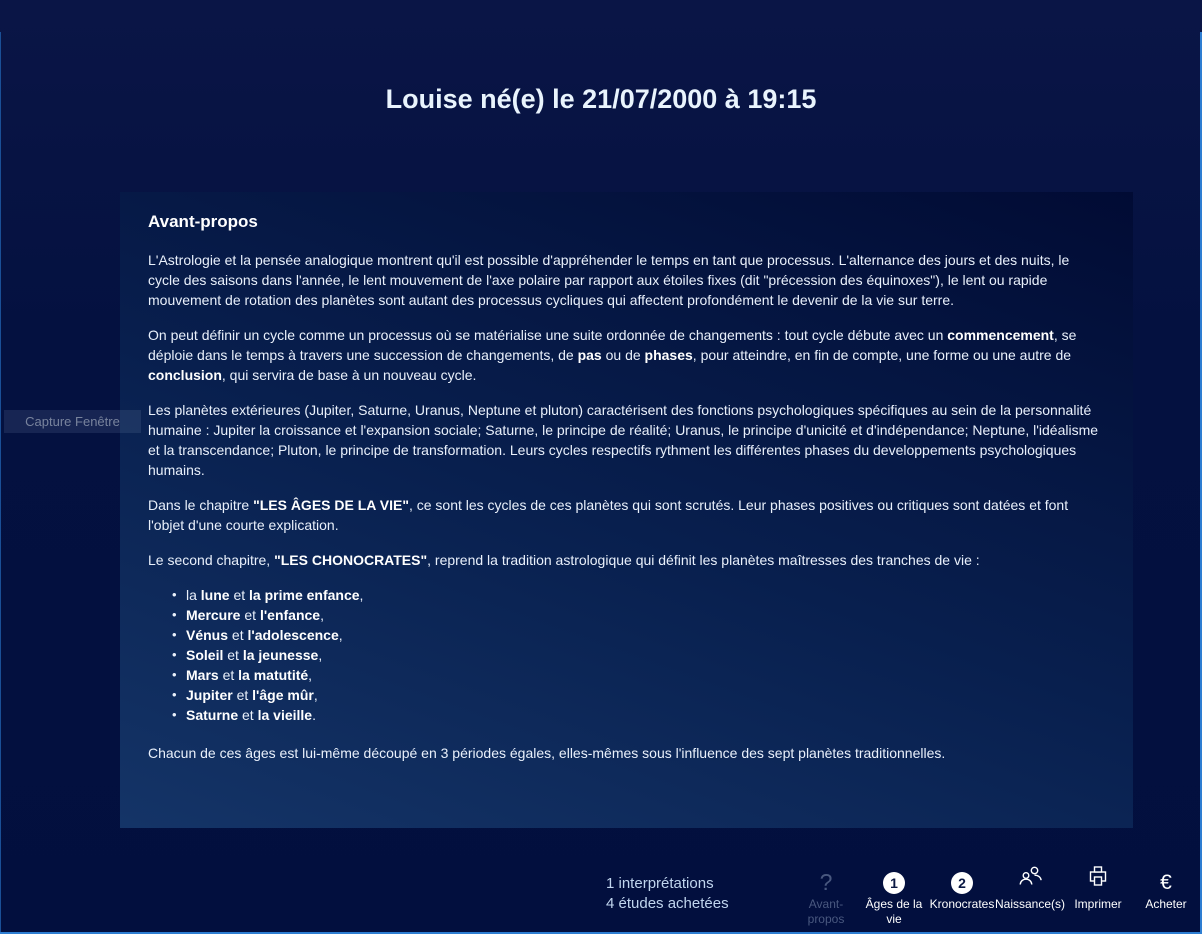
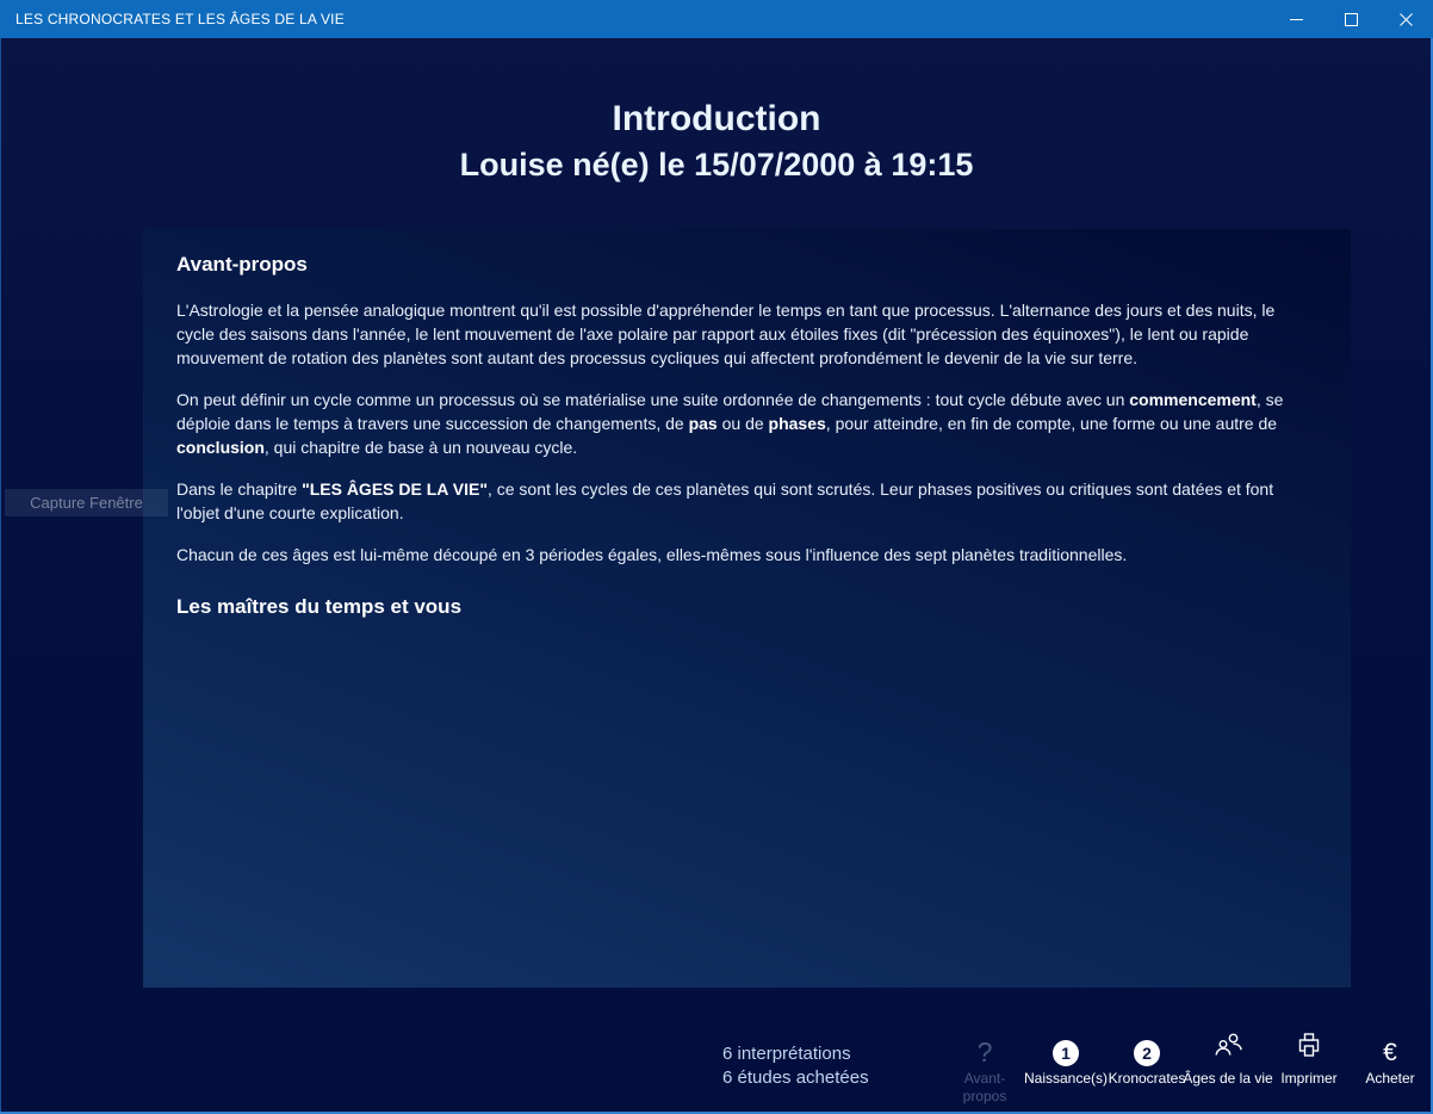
+ LES CHRONOCRATES ET LES ÂGES DE LA VIE
+ Introduction
- Louise né(e) le 21/07/2000 à 19:15
+ Louise né(e) le 15/07/2000 à 19:15
  Avant-propos
  L'Astrologie et la pensée analogique montrent qu'il est possible d'appréhender le temps en tant que processus. L'alternance des jours et des nuits, le cycle des saisons dans l'année, le lent mouvement de l'axe polaire par rapport aux étoiles fixes (dit "précession des équinoxes"), le lent ou rapide mouvement de rotation des planètes sont autant des processus cycliques qui affectent profondément le devenir de la vie sur terre.
- On peut définir un cycle comme un processus où se matérialise une suite ordonnée de changements : tout cycle débute avec un commencement, se déploie dans le temps à travers une succession de changements, de pas ou de phases, pour atteindre, en fin de compte, une forme ou une autre de conclusion, qui servira de base à un nouveau cycle.
+ On peut définir un cycle comme un processus où se matérialise une suite ordonnée de changements : tout cycle débute avec un commencement, se déploie dans le temps à travers une succession de changements, de pas ou de phases, pour atteindre, en fin de compte, une forme ou une autre de conclusion, qui chapitre de base à un nouveau cycle.
- Les planètes extérieures (Jupiter, Saturne, Uranus, Neptune et pluton) caractérisent des fonctions psychologiques spécifiques au sein de la personnalité humaine : Jupiter la croissance et l'expansion sociale; Saturne, le principe de réalité; Uranus, le principe d'unicité et d'indépendance; Neptune, l'idéalisme et la transcendance; Pluton, le principe de transformation. Leurs cycles respectifs rythment les différentes phases du developpements psychologiques humains.
  Dans le chapitre "LES ÂGES DE LA VIE", ce sont les cycles de ces planètes qui sont scrutés. Leur phases positives ou critiques sont datées et font l'objet d'une courte explication.
- Le second chapitre, "LES CHONOCRATES", reprend la tradition astrologique qui définit les planètes maîtresses des tranches de vie :
- la lune et la prime enfance,
- Mercure et l'enfance,
- Vénus et l'adolescence,
- Soleil et la jeunesse,
- Mars et la matutité,
- Jupiter et l'âge mûr,
- Saturne et la vieille.
  Chacun de ces âges est lui-même découpé en 3 périodes égales, elles-mêmes sous l'influence des sept planètes traditionnelles.
+ Les maîtres du temps et vous
  Capture Fenêtre
- 1 interprétations
+ 6 interprétations
- 4 études achetées
+ 6 études achetées
  ?
  Avant-propos
  1
- Âges de la vie
+ Naissance(s)
  2
  Kronocrates
- Naissance(s)
+ Âges de la vie
  Imprimer
  €
  Acheter
